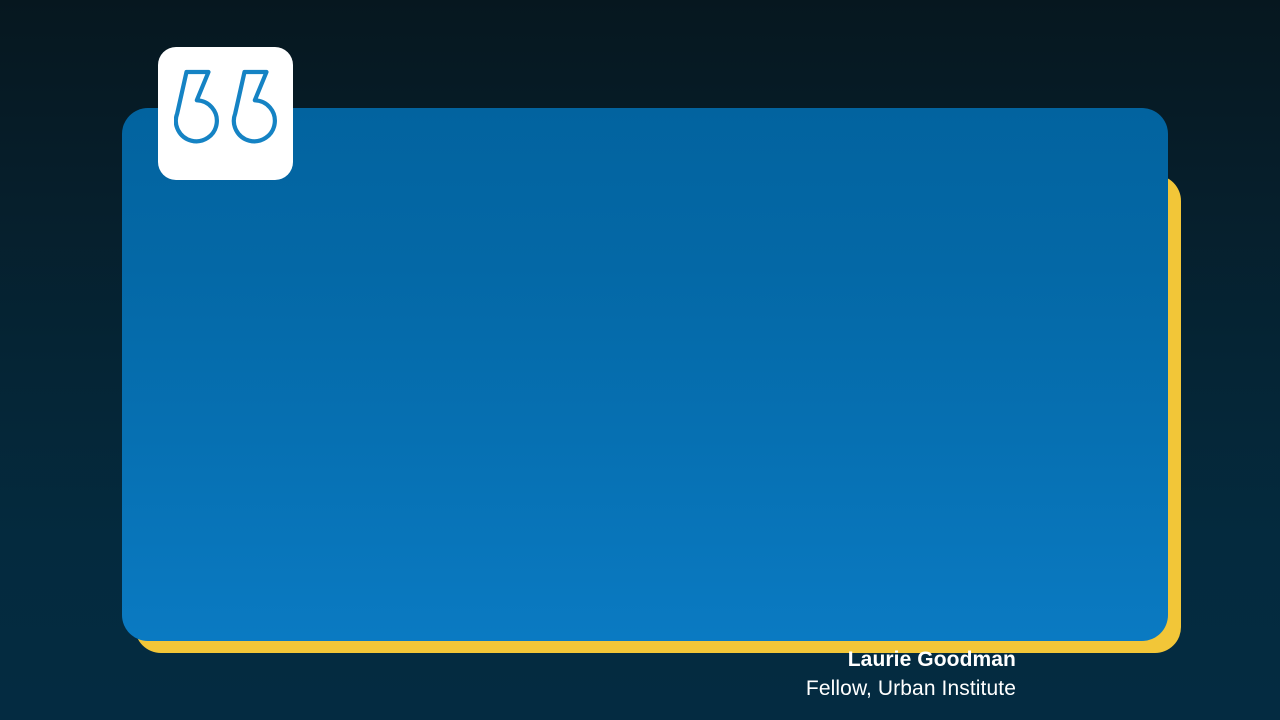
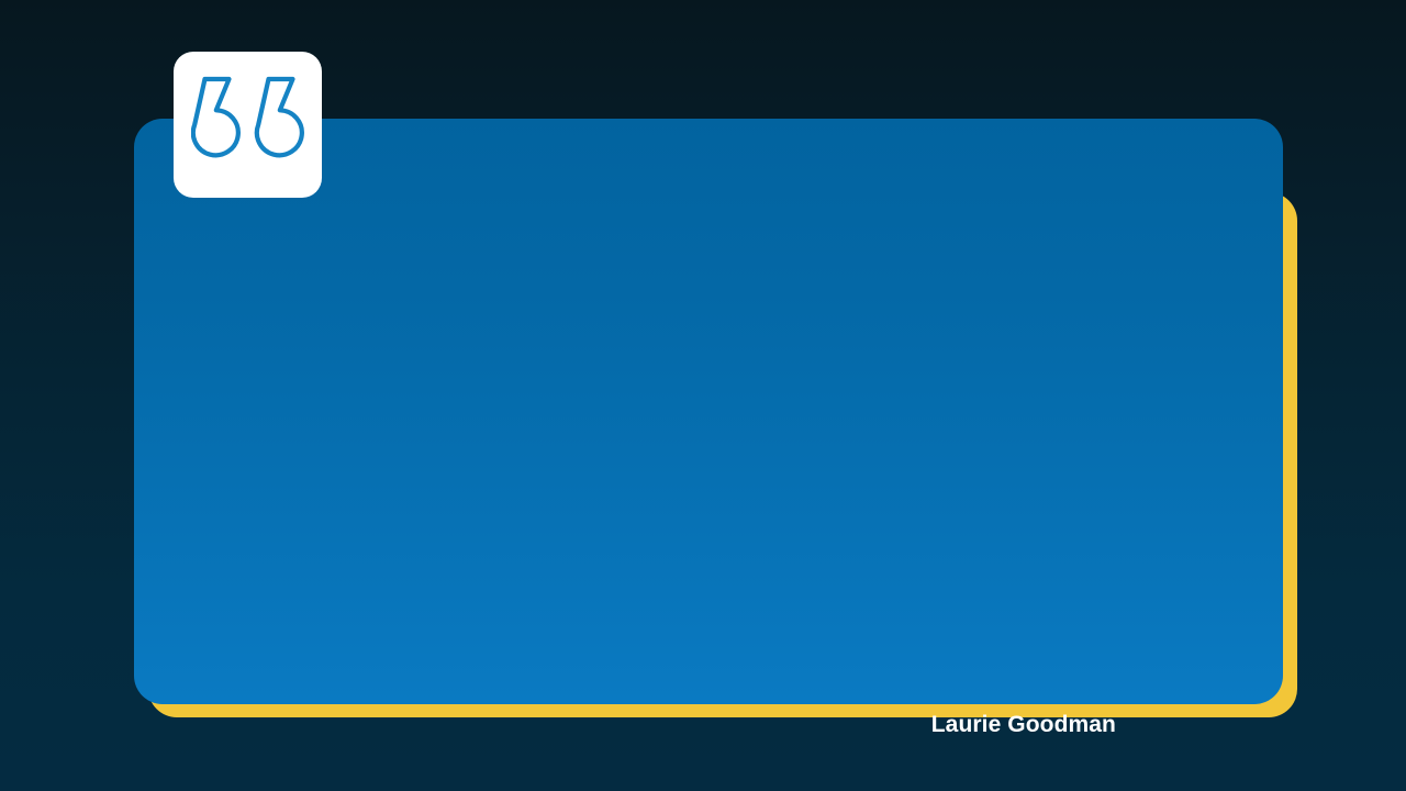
  Laurie Goodman
- Fellow, Urban Institute
